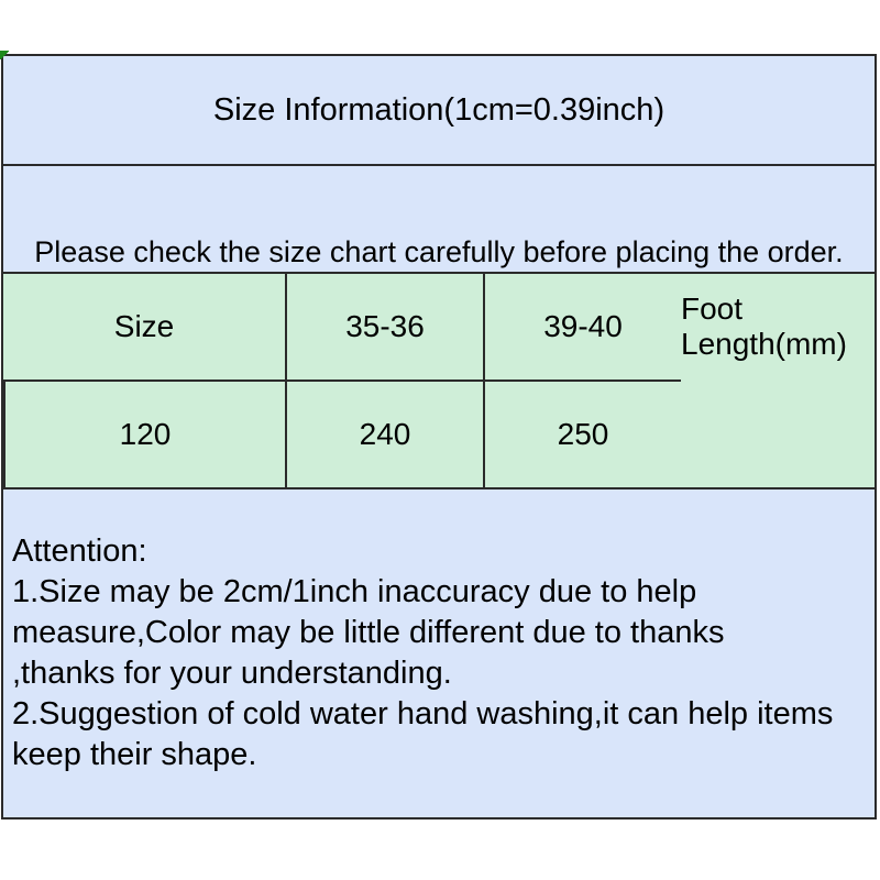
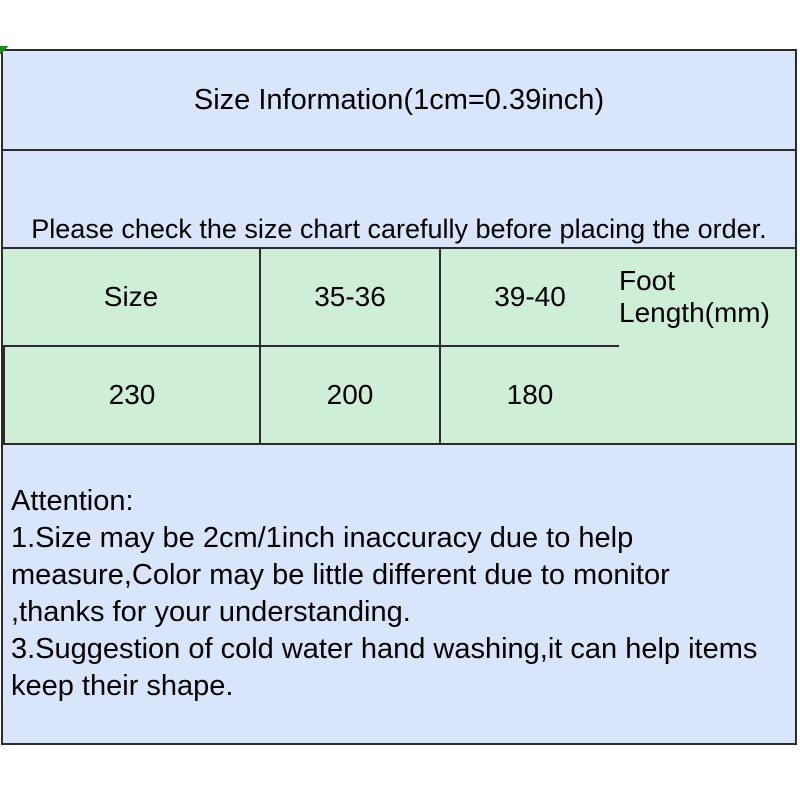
  Size Information(1cm=0.39inch)
  Please check the size chart carefully before placing the order.
  Size
  35-36
  39-40
  Foot Length(mm)
- 120
+ 230
- 240
+ 200
- 250
+ 180
  Attention:
  1.Size may be 2cm/1inch inaccuracy due to help
- measure,Color may be little different due to thanks
+ measure,Color may be little different due to monitor
  ,thanks for your understanding.
- 2.Suggestion of cold water hand washing,it can help items
+ 3.Suggestion of cold water hand washing,it can help items
  keep their shape.
